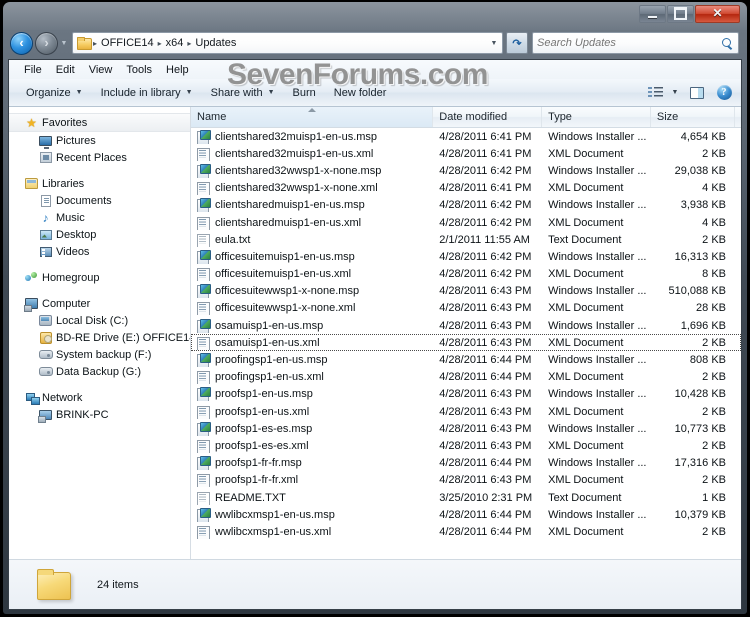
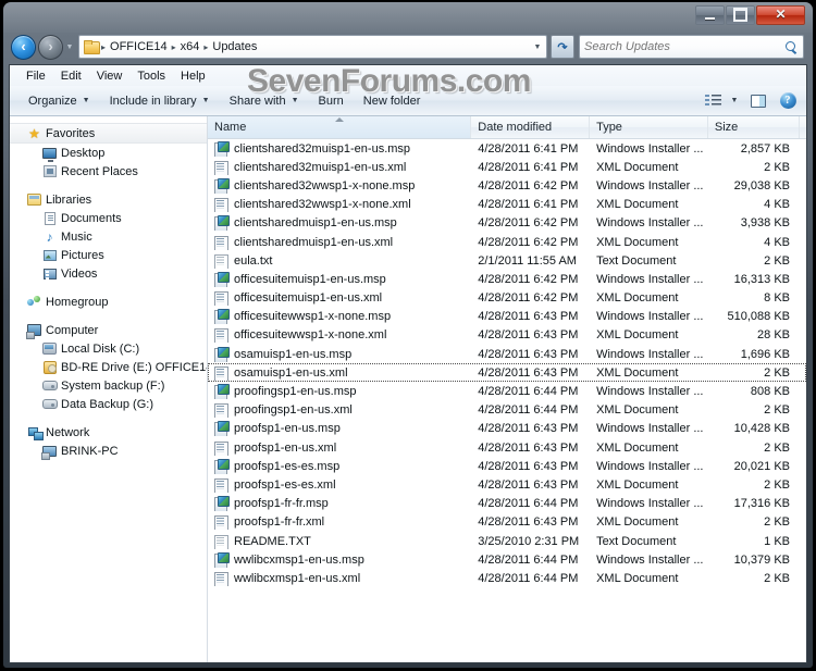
  ✕
  ‹
  ›
  ▸
  OFFICE14
  ▸
  x64
  ▸
  Updates
  ↷
  Search Updates
  File
  Edit
  View
  Tools
  Help
  Organize
  Include in library
  Share with
  Burn
  New folder
  ?
  ★
  Favorites
- Pictures
+ Desktop
  Recent Places
  Libraries
  Documents
  ♪
  Music
- Desktop
+ Pictures
  Videos
  Homegroup
  Computer
  Local Disk (C:)
  BD-RE Drive (E:) OFFICE1
  System backup (F:)
  Data Backup (G:)
  Network
  BRINK-PC
  Name
  Date modified
  Type
  Size
  clientshared32muisp1-en-us.msp
  4/28/2011 6:41 PM
  Windows Installer ...
- 4,654 KB
+ 2,857 KB
  clientshared32muisp1-en-us.xml
  4/28/2011 6:41 PM
  XML Document
  2 KB
  clientshared32wwsp1-x-none.msp
  4/28/2011 6:42 PM
  Windows Installer ...
  29,038 KB
  clientshared32wwsp1-x-none.xml
  4/28/2011 6:41 PM
  XML Document
  4 KB
  clientsharedmuisp1-en-us.msp
  4/28/2011 6:42 PM
  Windows Installer ...
  3,938 KB
  clientsharedmuisp1-en-us.xml
  4/28/2011 6:42 PM
  XML Document
  4 KB
  eula.txt
  2/1/2011 11:55 AM
  Text Document
  2 KB
  officesuitemuisp1-en-us.msp
  4/28/2011 6:42 PM
  Windows Installer ...
  16,313 KB
  officesuitemuisp1-en-us.xml
  4/28/2011 6:42 PM
  XML Document
  8 KB
  officesuitewwsp1-x-none.msp
  4/28/2011 6:43 PM
  Windows Installer ...
  510,088 KB
  officesuitewwsp1-x-none.xml
  4/28/2011 6:43 PM
  XML Document
  28 KB
  osamuisp1-en-us.msp
  4/28/2011 6:43 PM
  Windows Installer ...
  1,696 KB
  osamuisp1-en-us.xml
  4/28/2011 6:43 PM
  XML Document
  2 KB
  proofingsp1-en-us.msp
  4/28/2011 6:44 PM
  Windows Installer ...
  808 KB
  proofingsp1-en-us.xml
  4/28/2011 6:44 PM
  XML Document
  2 KB
  proofsp1-en-us.msp
  4/28/2011 6:43 PM
  Windows Installer ...
  10,428 KB
  proofsp1-en-us.xml
  4/28/2011 6:43 PM
  XML Document
  2 KB
  proofsp1-es-es.msp
  4/28/2011 6:43 PM
  Windows Installer ...
- 10,773 KB
+ 20,021 KB
  proofsp1-es-es.xml
  4/28/2011 6:43 PM
  XML Document
  2 KB
  proofsp1-fr-fr.msp
  4/28/2011 6:44 PM
  Windows Installer ...
  17,316 KB
  proofsp1-fr-fr.xml
  4/28/2011 6:43 PM
  XML Document
  2 KB
  README.TXT
  3/25/2010 2:31 PM
  Text Document
  1 KB
  wwlibcxmsp1-en-us.msp
  4/28/2011 6:44 PM
  Windows Installer ...
  10,379 KB
  wwlibcxmsp1-en-us.xml
  4/28/2011 6:44 PM
  XML Document
  2 KB
- 24 items
  SevenForums.com
